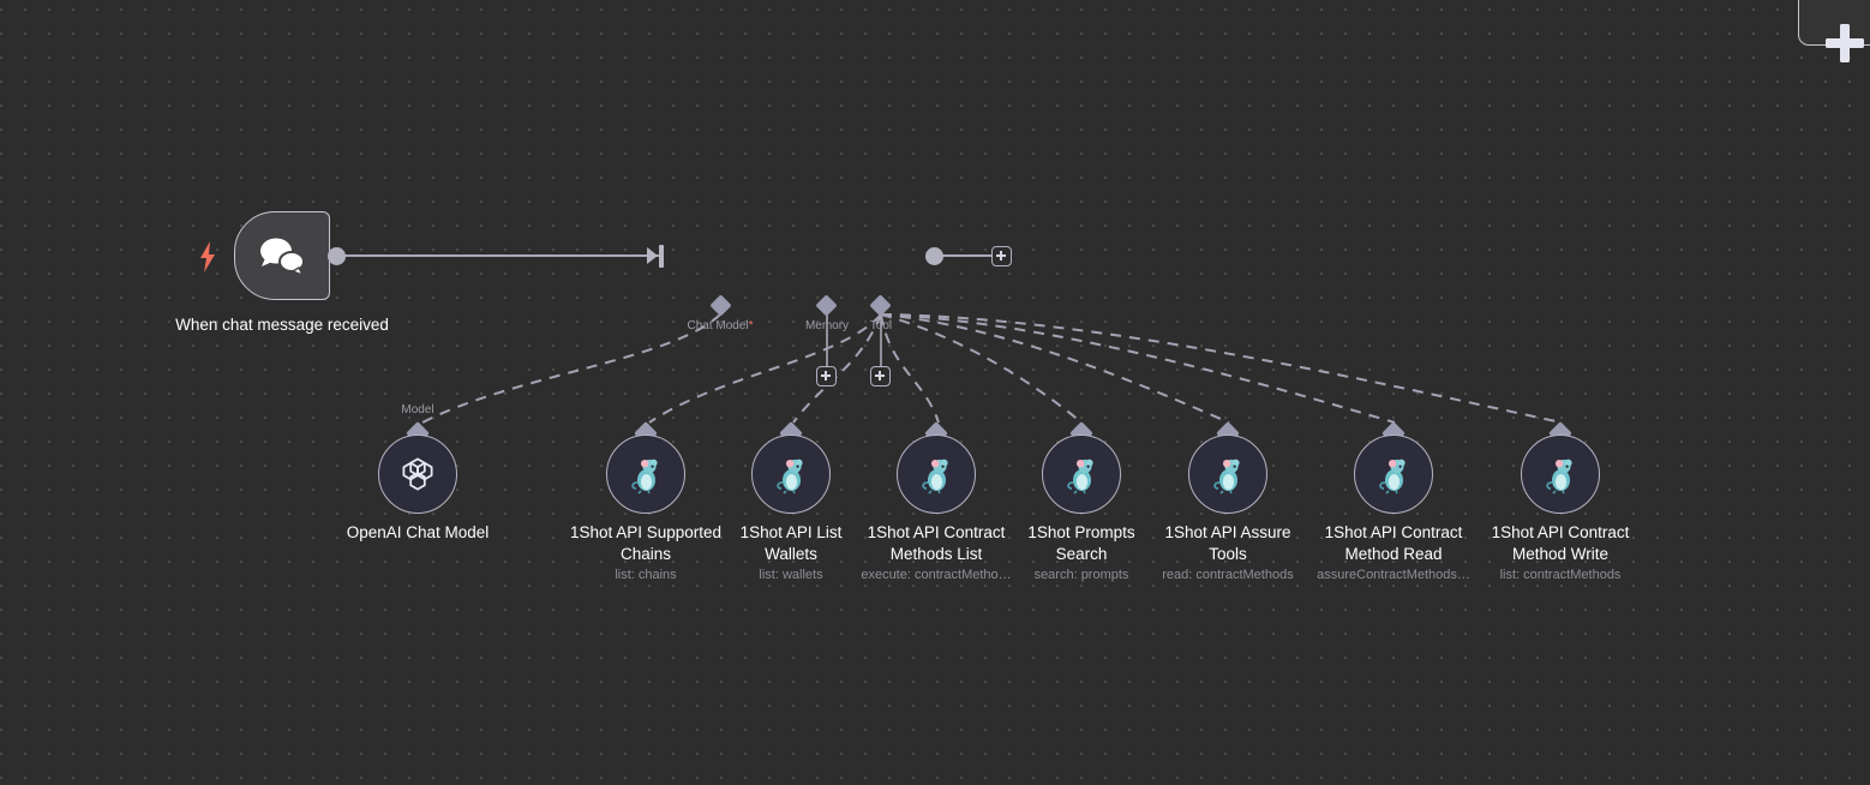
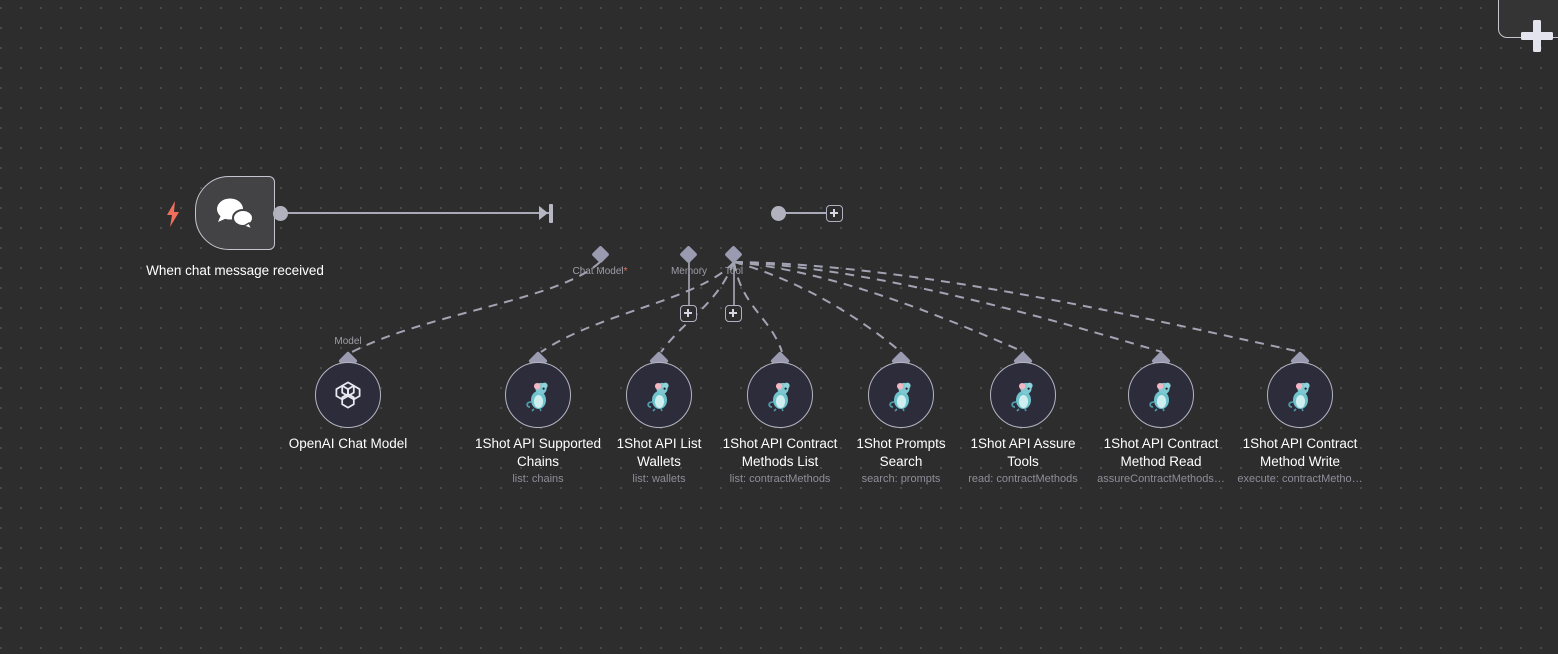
  When chat message received
  Chat Model*
  Memory
  Tool
  Model
  OpenAI Chat Model
  1Shot API Supported
  Chains
  list: chains
  1Shot API List
  Wallets
  list: wallets
  1Shot API Contract
  Methods List
- execute: contractMetho…
+ list: contractMethods
  1Shot Prompts
  Search
  search: prompts
  1Shot API Assure
  Tools
  read: contractMethods
  1Shot API Contract
  Method Read
  assureContractMethods…
  1Shot API Contract
  Method Write
- list: contractMethods
+ execute: contractMetho…
